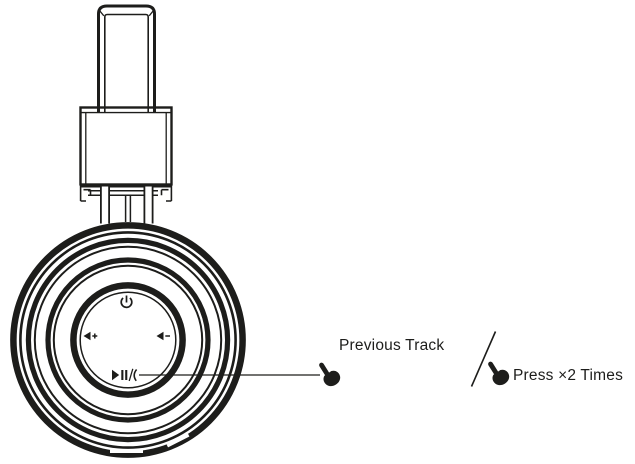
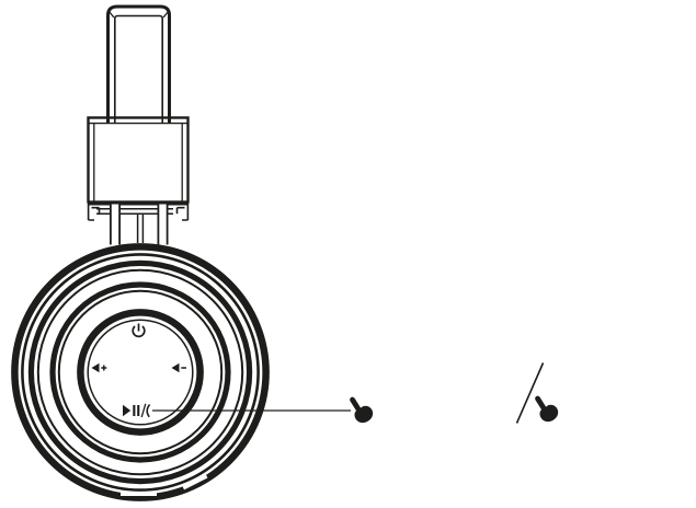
- Previous Track
- Press ×2 Times
